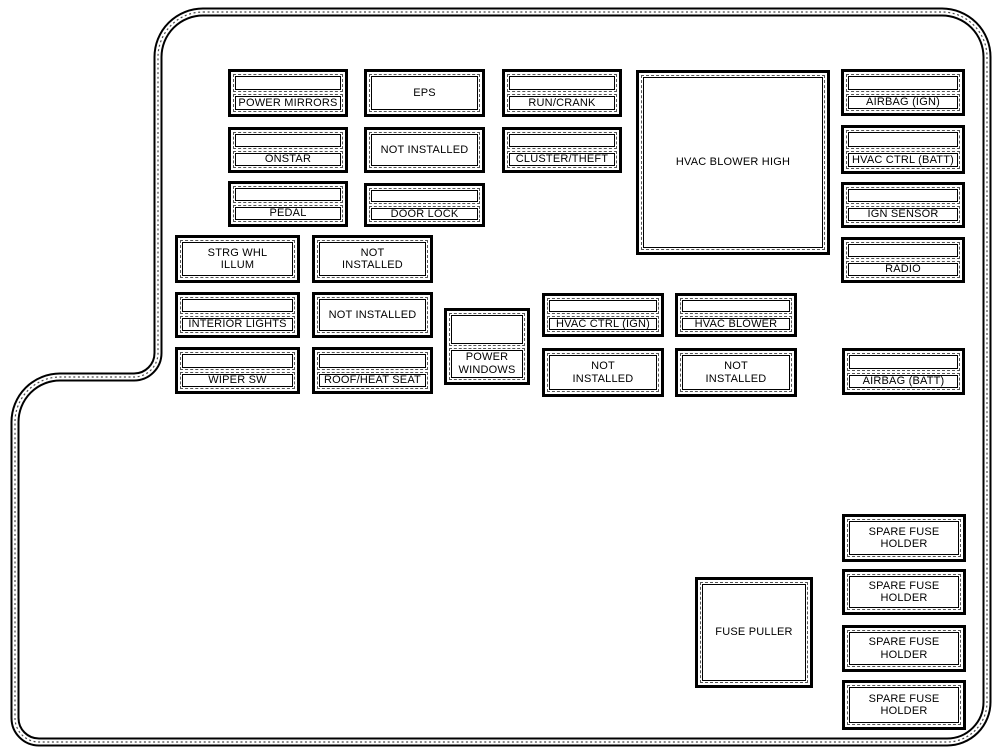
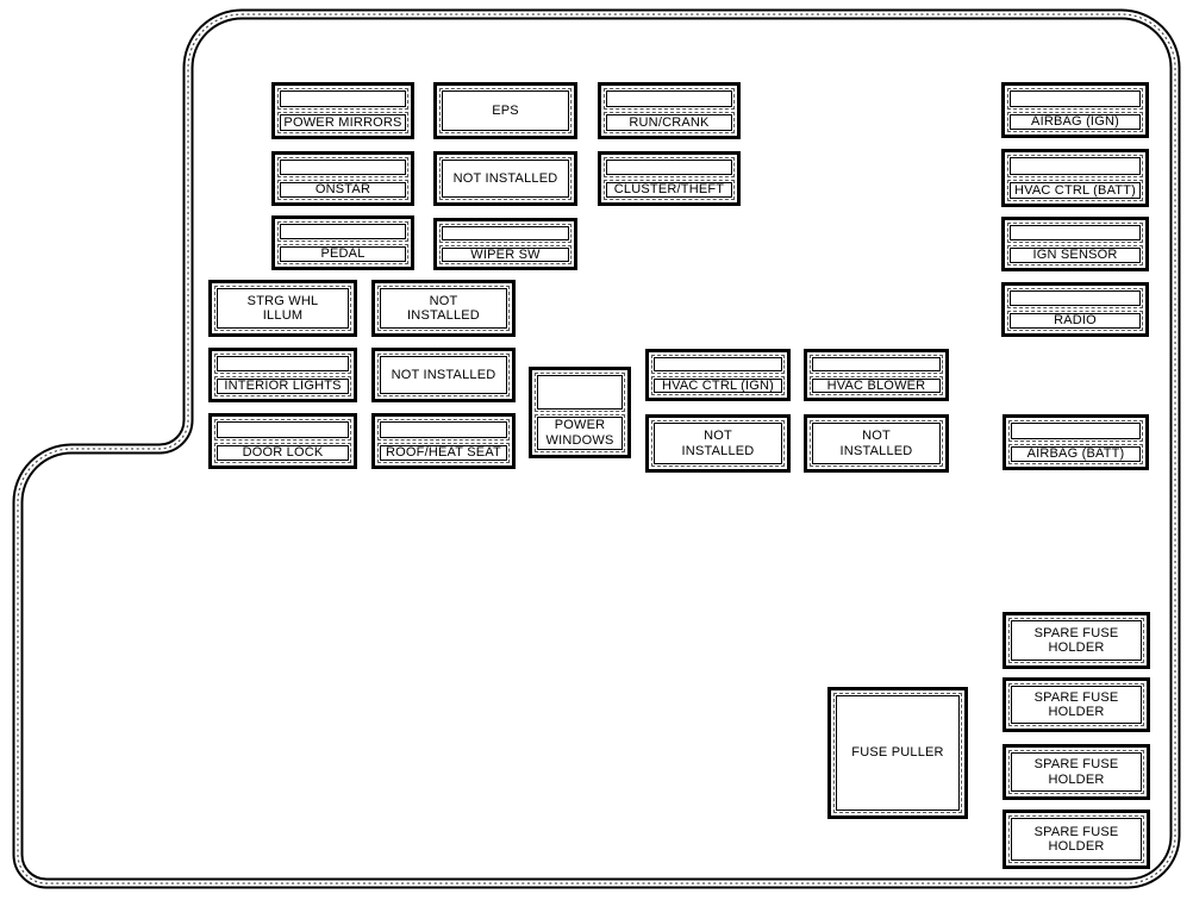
  POWER MIRRORS
  EPS
  RUN/CRANK
- HVAC BLOWER HIGH
  AIRBAG (IGN)
  ONSTAR
  NOT INSTALLED
  CLUSTER/THEFT
  HVAC CTRL (BATT)
  PEDAL
- DOOR LOCK
+ WIPER SW
  IGN SENSOR
  RADIO
  STRG WHL
  ILLUM
  NOT
  INSTALLED
  INTERIOR LIGHTS
  NOT INSTALLED
  HVAC CTRL (IGN)
  HVAC BLOWER
- WIPER SW
+ DOOR LOCK
  ROOF/HEAT SEAT
  POWER
  WINDOWS
  NOT
  INSTALLED
  NOT
  INSTALLED
  AIRBAG (BATT)
  FUSE PULLER
  SPARE FUSE
  HOLDER
  SPARE FUSE
  HOLDER
  SPARE FUSE
  HOLDER
  SPARE FUSE
  HOLDER
